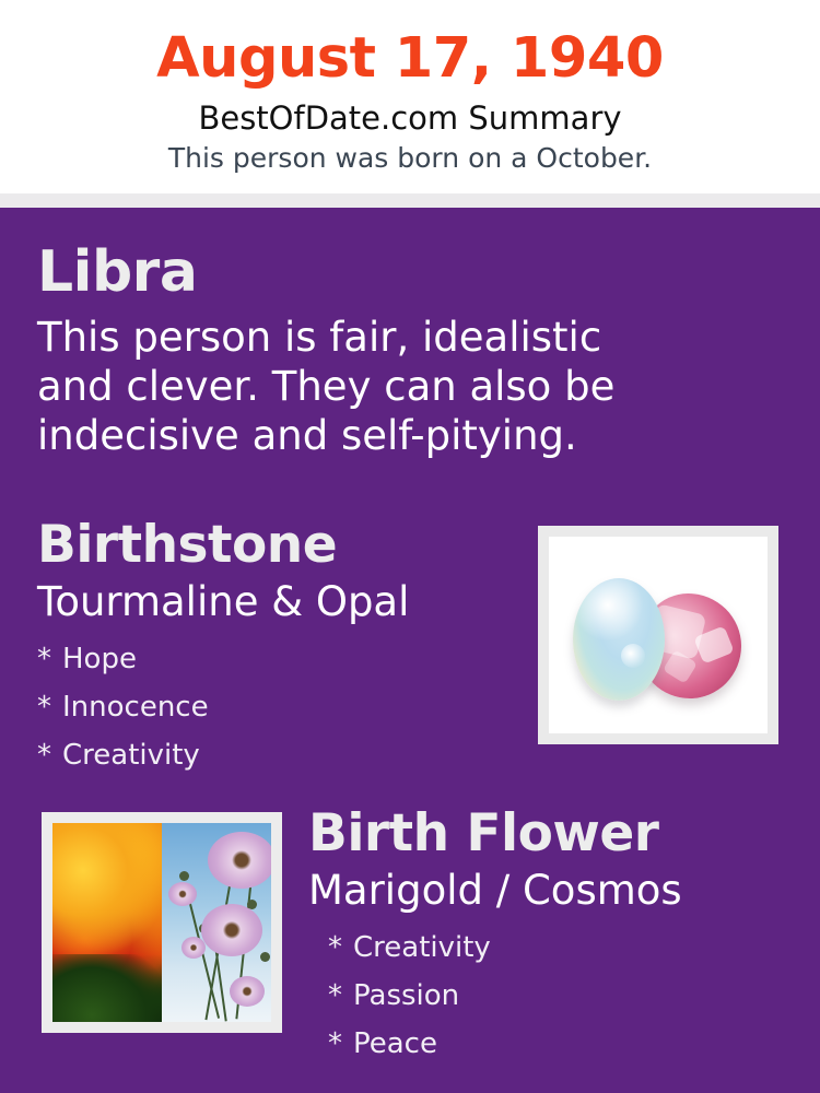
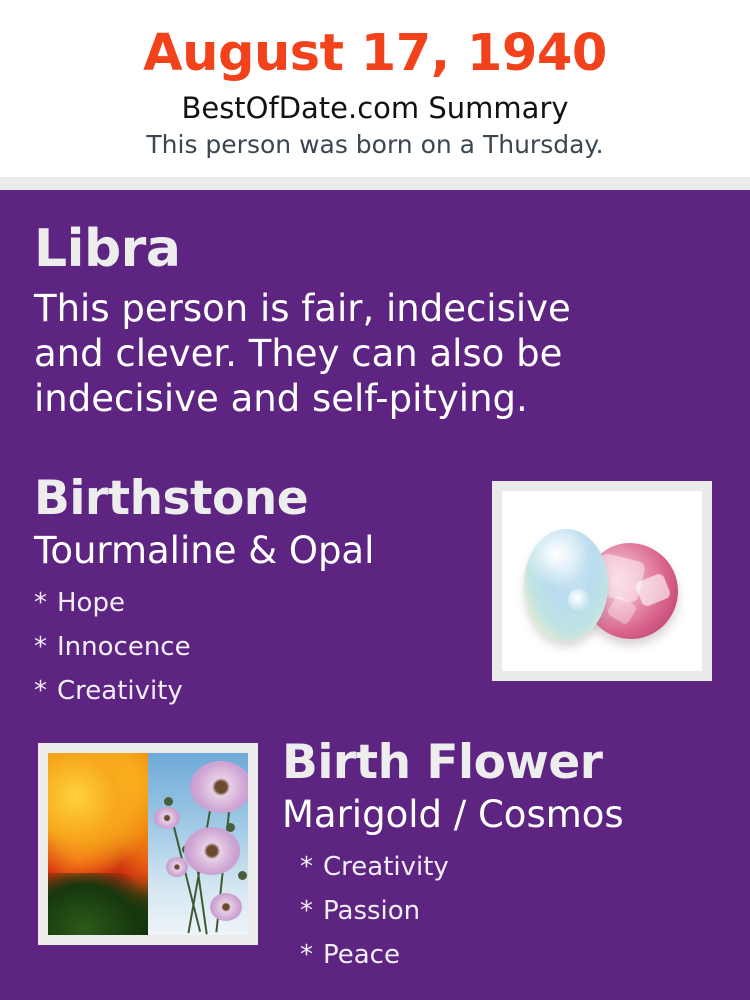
  August 17, 1940
  BestOfDate.com Summary
- This person was born on a October.
+ This person was born on a Thursday.
  Libra
- This person is fair, idealistic and clever. They can also be indecisive and self-pitying.
+ This person is fair, indecisive and clever. They can also be indecisive and self-pitying.
  Birthstone
  Tourmaline & Opal
  * Hope
  * Innocence
  * Creativity
  Birth Flower
  Marigold / Cosmos
  * Creativity
  * Passion
  * Peace
